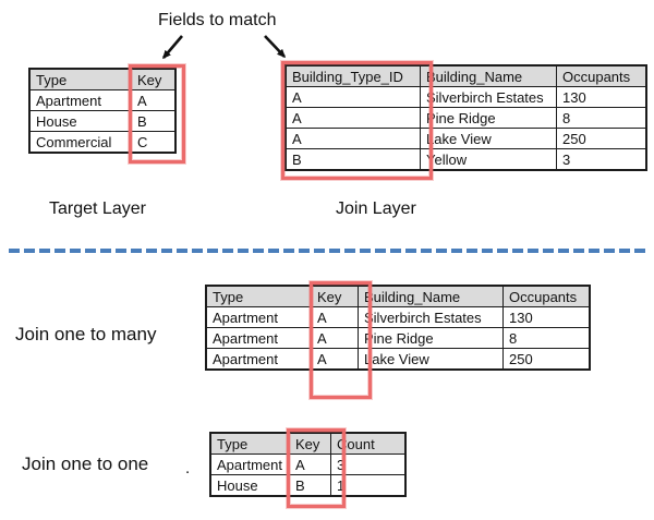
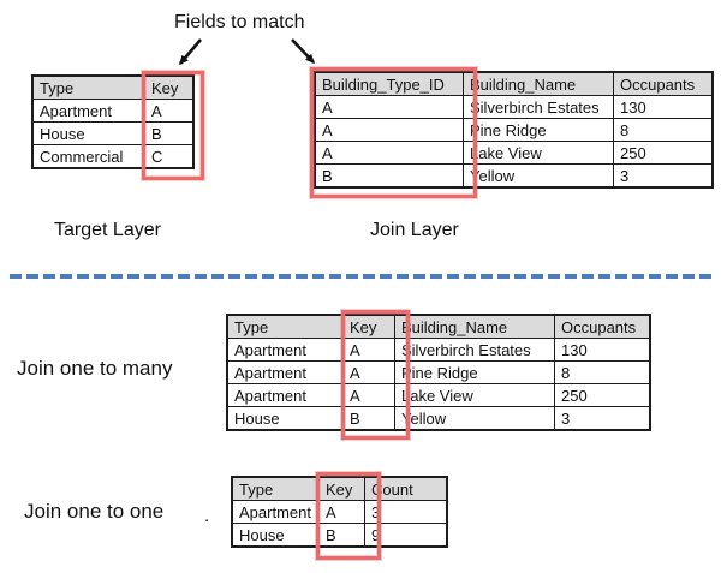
  Fields to match
  Type	Key
  Apartment	A
  House	B
  Commercial	C
  Building_Type_ID	Building_Name	Occupants
  A	Silverbirch Estates	130
  A	Pine Ridge	8
  A	Lake View	250
  B	Yellow	3
  Target Layer
  Join Layer
  Join one to many
  Type	Key	Building_Name	Occupants
  Apartment	A	Silverbirch Estates	130
  Apartment	A	Pine Ridge	8
  Apartment	A	Lake View	250
+ House	B	Yellow	3
  Join one to one
  .
  Type	Key	Count
  Apartment	A	3
- House	B	1
+ House	B	9
